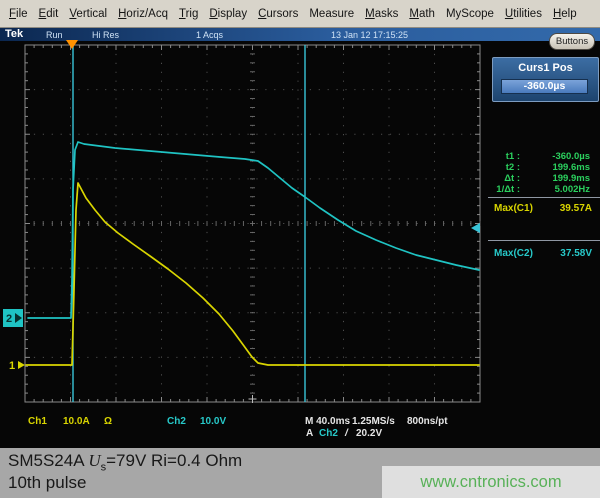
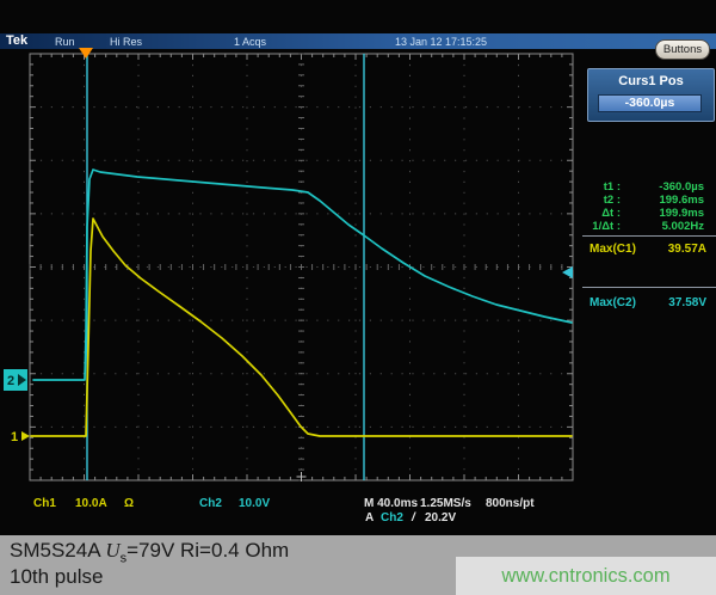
- File
- Edit
- Vertical
- Horiz/Acq
- Trig
- Display
- Cursors
- Measure
- Masks
- Math
- MyScope
- Utilities
- Help
  Tek
  Run
  Hi Res
  1 Acqs
  13 Jan 12 17:15:25
  Buttons
  2
  1
  Curs1 Pos
  -360.0µs
  t1 :
  -360.0µs
  t2 :
  199.6ms
  Δt :
  199.9ms
  1/Δt :
  5.002Hz
  Max(C1)
  39.57A
  Max(C2)
  37.58V
  Ch1
  10.0A
  Ω
  Ch2
  10.0V
  M 40.0ms
  1.25MS/s
  800ns/pt
  A
  Ch2
  /
  20.2V
  SM5S24A Us=79V Ri=0.4 Ohm
  10th pulse
  www.cntronics.com
